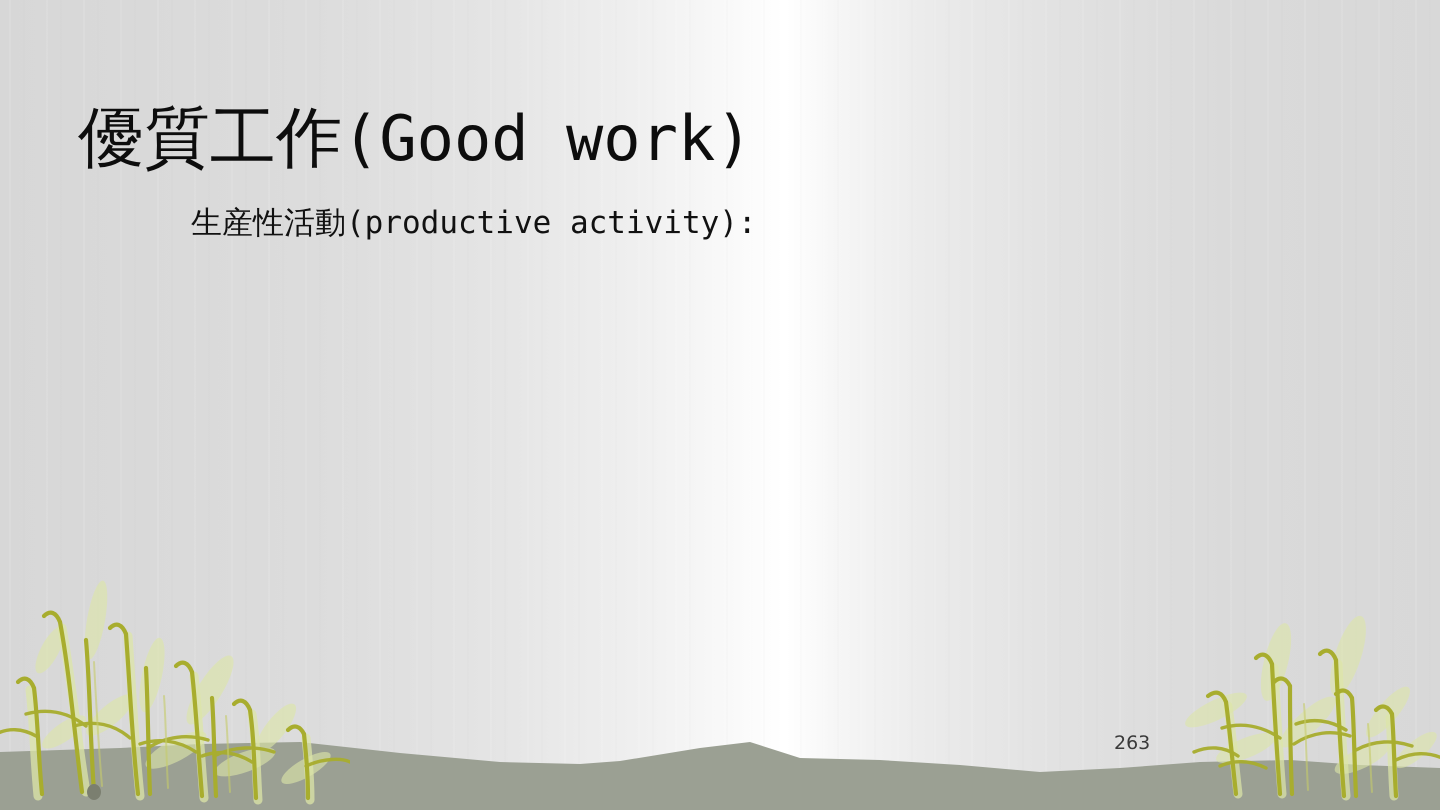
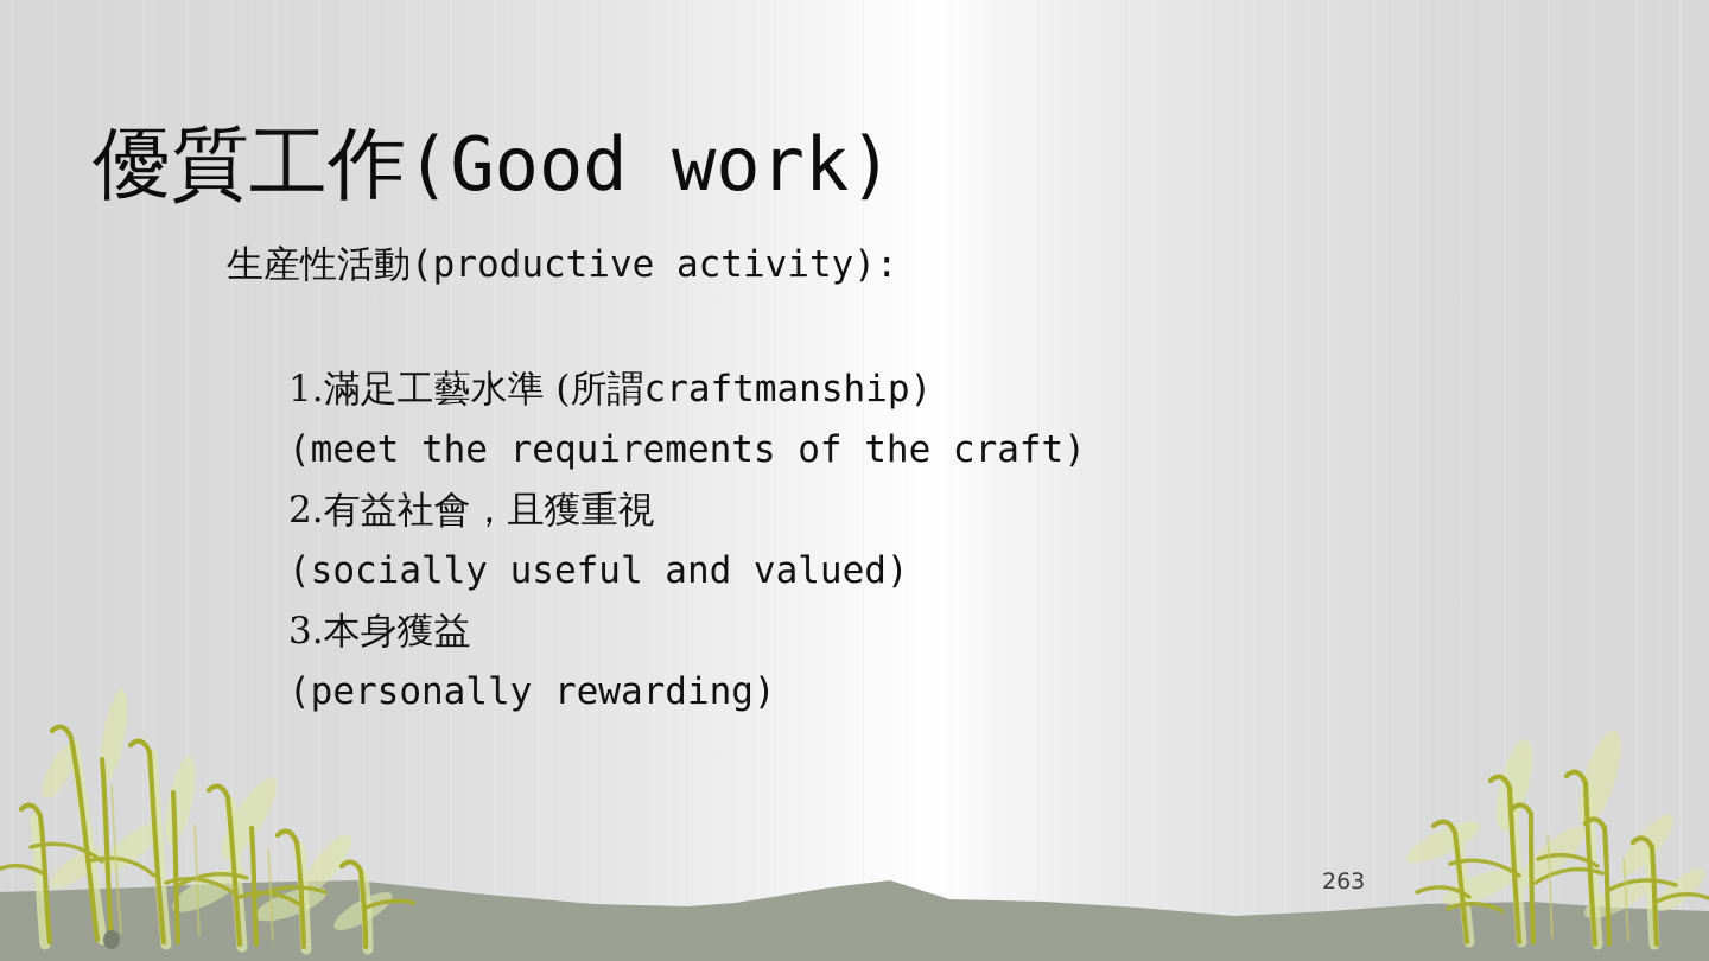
  優質工作(Good work)
  生産性活動(productive activity):
+ 1.滿足工藝水準 (所謂craftmanship)
+ (meet the requirements of the craft)
+ 2.有益社會，且獲重視
+ (socially useful and valued)
+ 3.本身獲益
+ (personally rewarding)
  263
